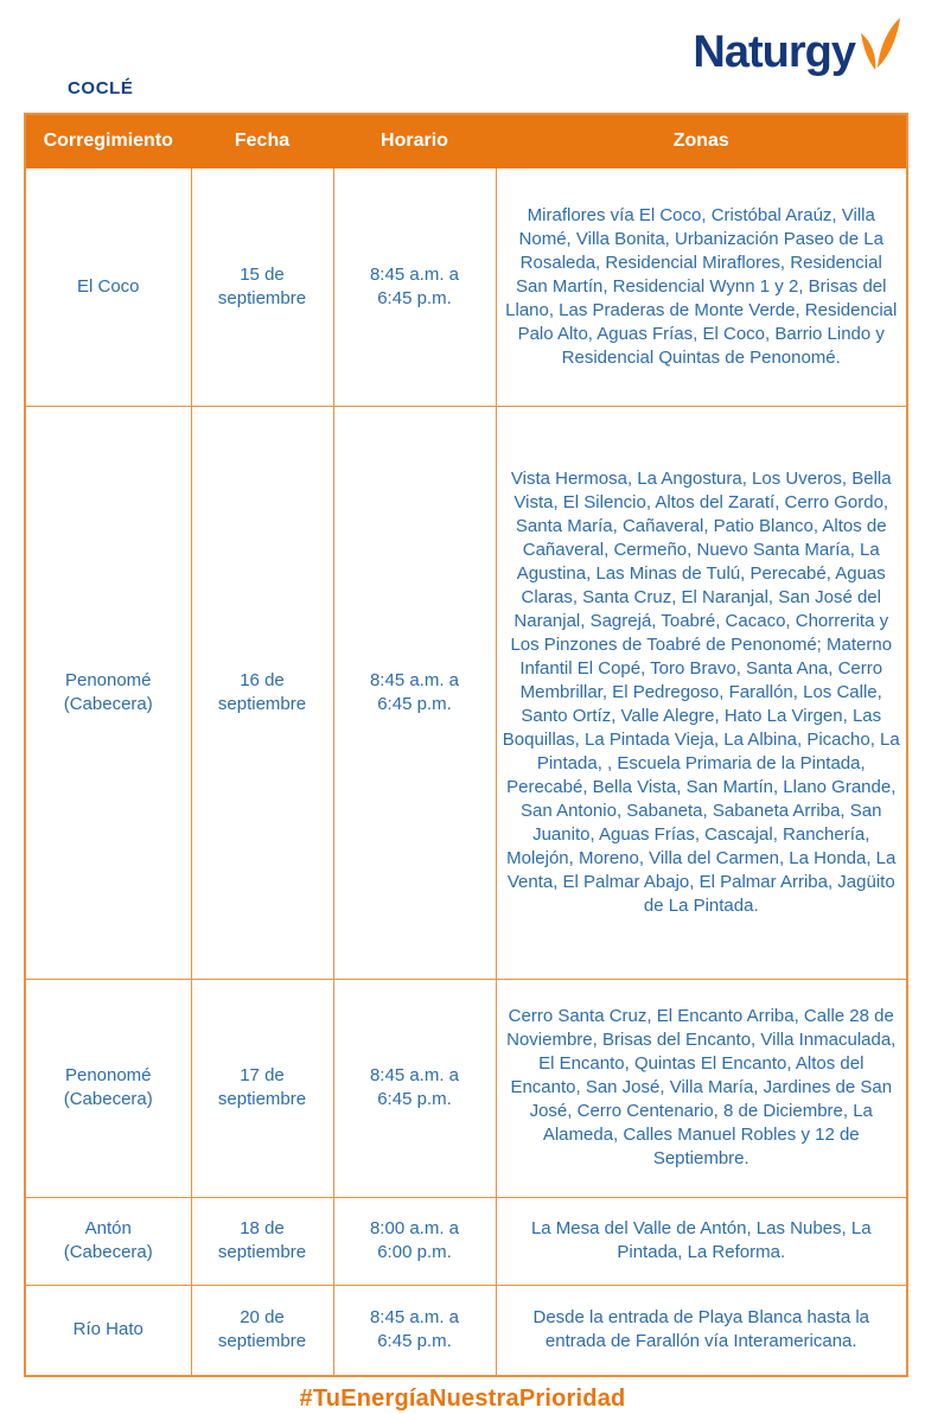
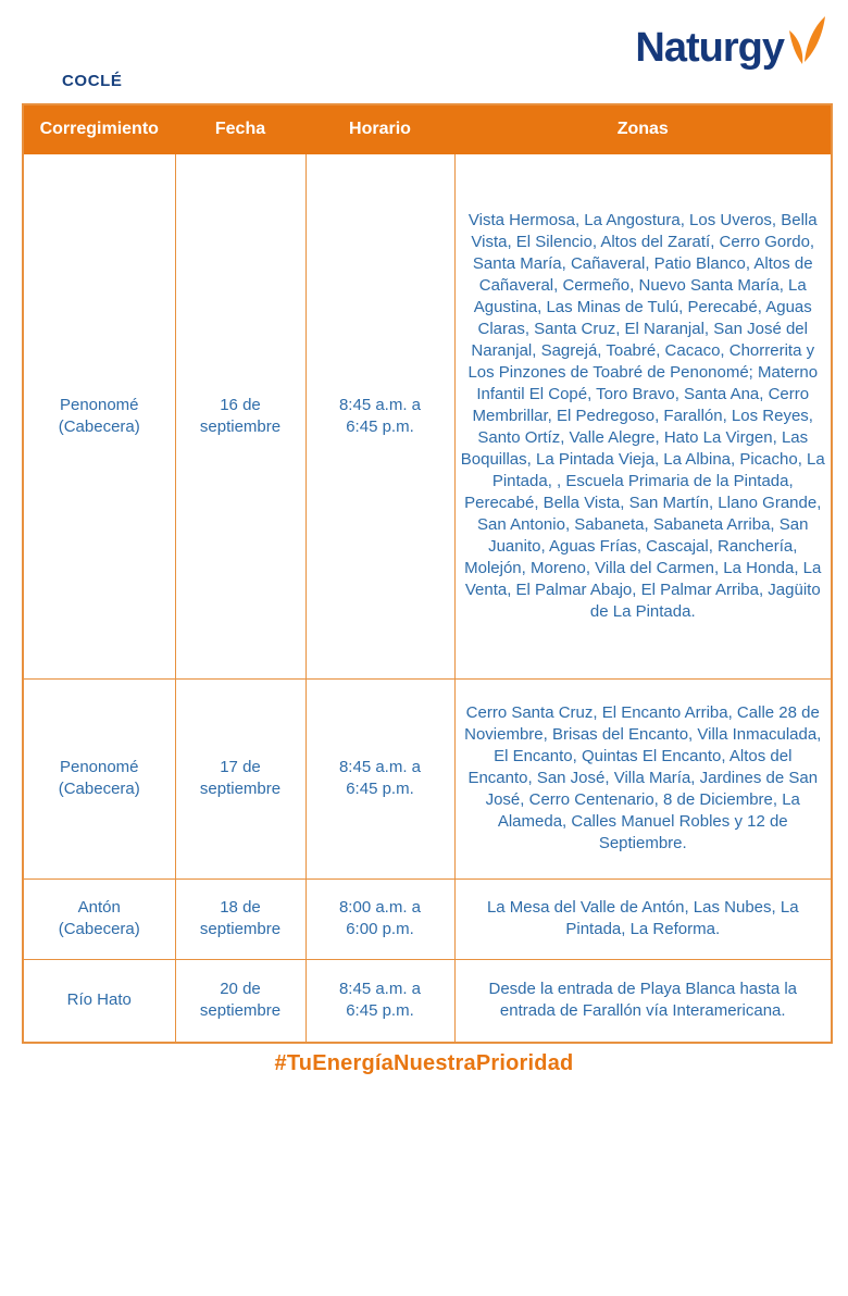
  COCLÉ
  Naturgy
  Corregimiento	Fecha	Horario	Zonas
- El Coco	15 de septiembre	8:45 a.m. a 6:45 p.m.	Miraflores vía El Coco, Cristóbal Araúz, Villa Nomé, Villa Bonita, Urbanización Paseo de La Rosaleda, Residencial Miraflores, Residencial San Martín, Residencial Wynn 1 y 2, Brisas del Llano, Las Praderas de Monte Verde, Residencial Palo Alto, Aguas Frías, El Coco, Barrio Lindo y Residencial Quintas de Penonomé.
- Penonomé (Cabecera)	16 de septiembre	8:45 a.m. a 6:45 p.m.	Vista Hermosa, La Angostura, Los Uveros, Bella Vista, El Silencio, Altos del Zaratí, Cerro Gordo, Santa María, Cañaveral, Patio Blanco, Altos de Cañaveral, Cermeño, Nuevo Santa María, La Agustina, Las Minas de Tulú, Perecabé, Aguas Claras, Santa Cruz, El Naranjal, San José del Naranjal, Sagrejá, Toabré, Cacaco, Chorrerita y Los Pinzones de Toabré de Penonomé; Materno Infantil El Copé, Toro Bravo, Santa Ana, Cerro Membrillar, El Pedregoso, Farallón, Los Calle, Santo Ortíz, Valle Alegre, Hato La Virgen, Las Boquillas, La Pintada Vieja, La Albina, Picacho, La Pintada, , Escuela Primaria de la Pintada, Perecabé, Bella Vista, San Martín, Llano Grande, San Antonio, Sabaneta, Sabaneta Arriba, San Juanito, Aguas Frías, Cascajal, Ranchería, Molejón, Moreno, Villa del Carmen, La Honda, La Venta, El Palmar Abajo, El Palmar Arriba, Jagüito de La Pintada.
+ Penonomé (Cabecera)	16 de septiembre	8:45 a.m. a 6:45 p.m.	Vista Hermosa, La Angostura, Los Uveros, Bella Vista, El Silencio, Altos del Zaratí, Cerro Gordo, Santa María, Cañaveral, Patio Blanco, Altos de Cañaveral, Cermeño, Nuevo Santa María, La Agustina, Las Minas de Tulú, Perecabé, Aguas Claras, Santa Cruz, El Naranjal, San José del Naranjal, Sagrejá, Toabré, Cacaco, Chorrerita y Los Pinzones de Toabré de Penonomé; Materno Infantil El Copé, Toro Bravo, Santa Ana, Cerro Membrillar, El Pedregoso, Farallón, Los Reyes, Santo Ortíz, Valle Alegre, Hato La Virgen, Las Boquillas, La Pintada Vieja, La Albina, Picacho, La Pintada, , Escuela Primaria de la Pintada, Perecabé, Bella Vista, San Martín, Llano Grande, San Antonio, Sabaneta, Sabaneta Arriba, San Juanito, Aguas Frías, Cascajal, Ranchería, Molejón, Moreno, Villa del Carmen, La Honda, La Venta, El Palmar Abajo, El Palmar Arriba, Jagüito de La Pintada.
  Penonomé (Cabecera)	17 de septiembre	8:45 a.m. a 6:45 p.m.	Cerro Santa Cruz, El Encanto Arriba, Calle 28 de Noviembre, Brisas del Encanto, Villa Inmaculada, El Encanto, Quintas El Encanto, Altos del Encanto, San José, Villa María, Jardines de San José, Cerro Centenario, 8 de Diciembre, La Alameda, Calles Manuel Robles y 12 de Septiembre.
  Antón (Cabecera)	18 de septiembre	8:00 a.m. a 6:00 p.m.	La Mesa del Valle de Antón, Las Nubes, La Pintada, La Reforma.
  Río Hato	20 de septiembre	8:45 a.m. a 6:45 p.m.	Desde la entrada de Playa Blanca hasta la entrada de Farallón vía Interamericana.
  #TuEnergíaNuestraPrioridad
